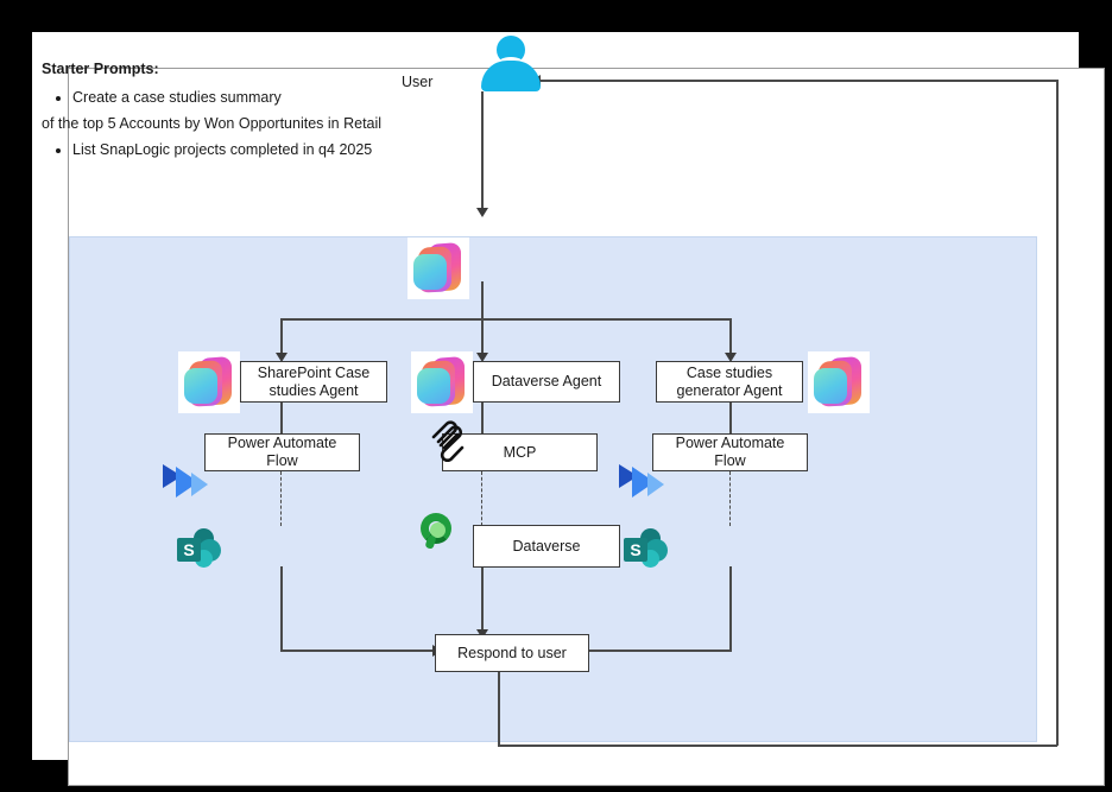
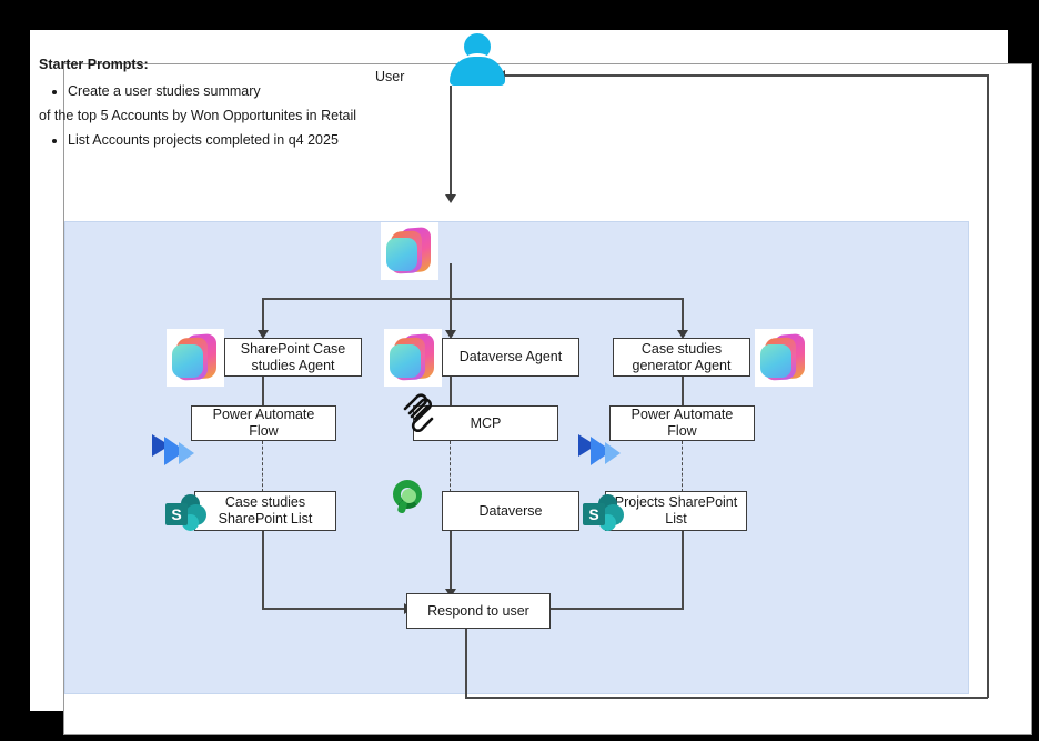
  Starter Prompts:
- Create a case studies summary
+ Create a user studies summary
  of the top 5 Accounts by Won Opportunites in Retail
- List SnapLogic projects completed in q4 2025
+ List Accounts projects completed in q4 2025
  User
  SharePoint Case studies Agent
  Dataverse Agent
  Case studies generator Agent
  Power Automate Flow
  MCP
  Power Automate Flow
+ Case studies SharePoint List
  S
  Dataverse
+ Projects SharePoint List
  S
  Respond to user
